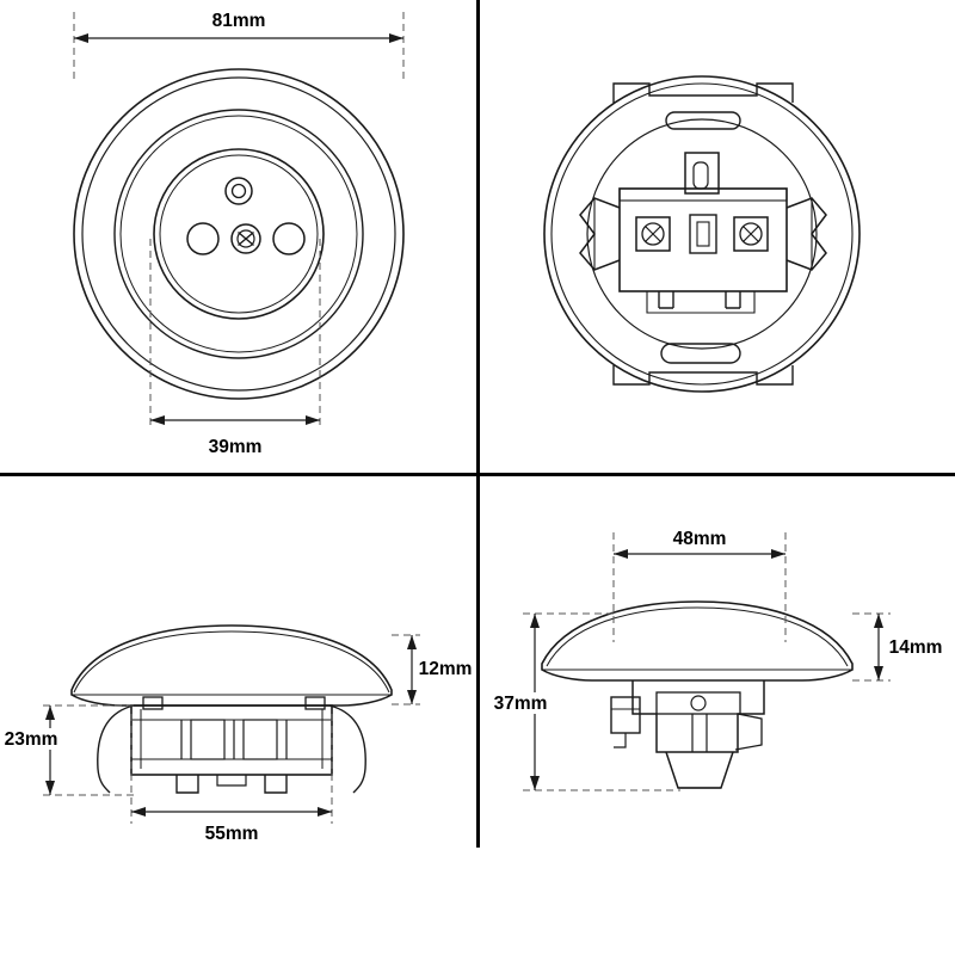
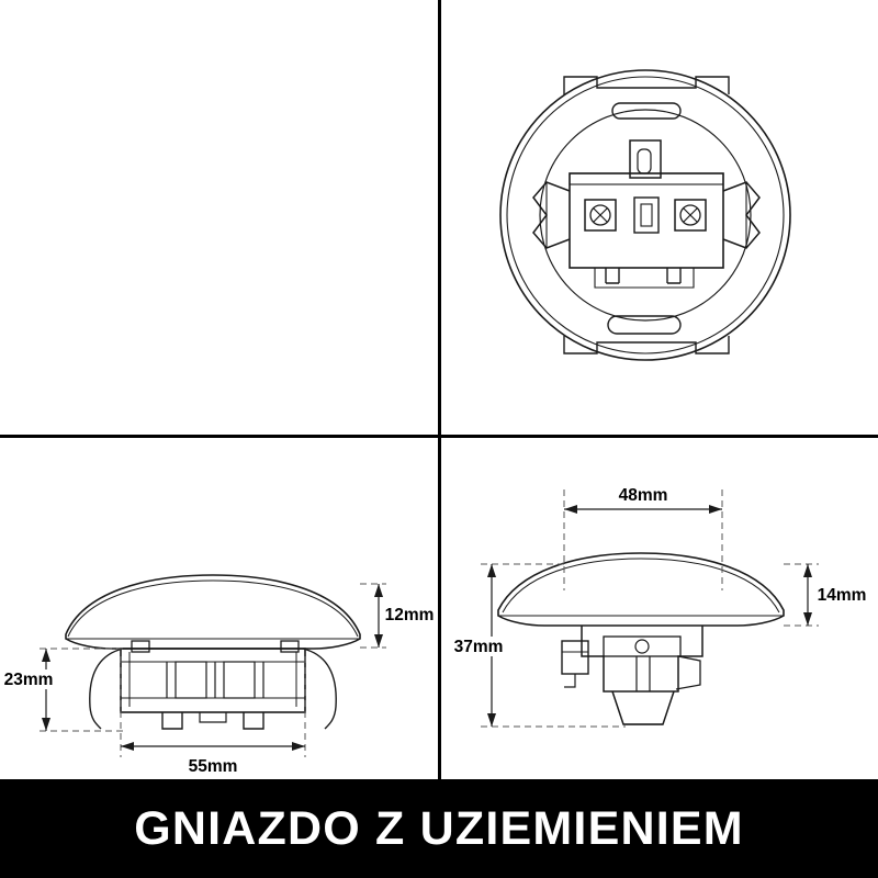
- 81mm
- 39mm
  12mm
  23mm
  55mm
  48mm
  14mm
  37mm
+ GNIAZDO Z UZIEMIENIEM
